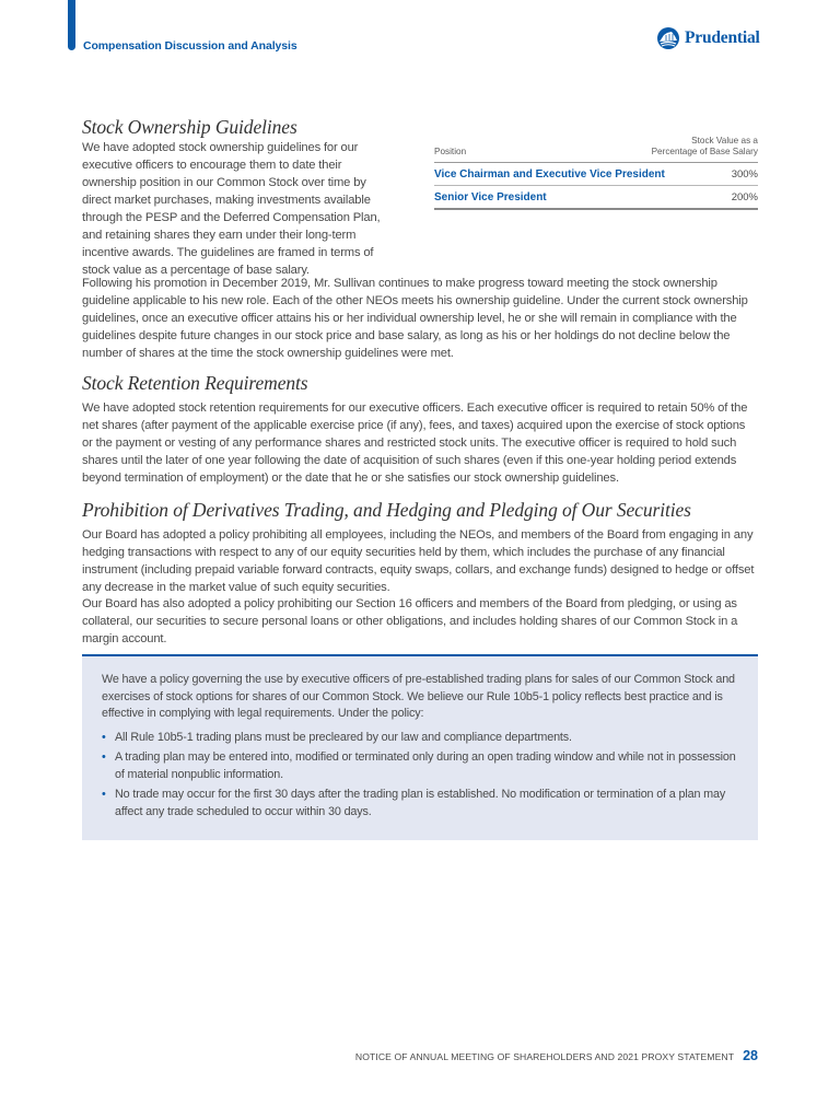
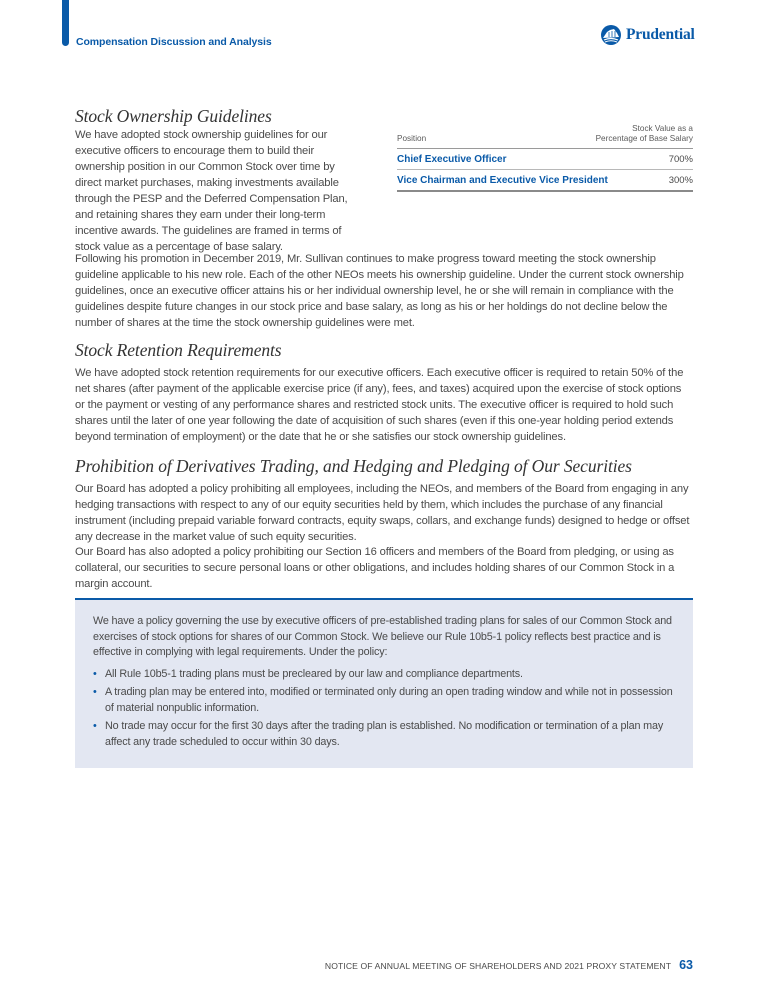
  Compensation Discussion and Analysis
  Prudential
  Stock Ownership Guidelines
- We have adopted stock ownership guidelines for our executive officers to encourage them to date their ownership position in our Common Stock over time by direct market purchases, making investments available through the PESP and the Deferred Compensation Plan, and retaining shares they earn under their long-term incentive awards. The guidelines are framed in terms of stock value as a percentage of base salary.
+ We have adopted stock ownership guidelines for our executive officers to encourage them to build their ownership position in our Common Stock over time by direct market purchases, making investments available through the PESP and the Deferred Compensation Plan, and retaining shares they earn under their long-term incentive awards. The guidelines are framed in terms of stock value as a percentage of base salary.
  Position
  Stock Value as a
  Percentage of Base Salary
+ Chief Executive Officer
+ 700%
  Vice Chairman and Executive Vice President
  300%
- Senior Vice President
- 200%
  Following his promotion in December 2019, Mr. Sullivan continues to make progress toward meeting the stock ownership guideline applicable to his new role. Each of the other NEOs meets his ownership guideline. Under the current stock ownership guidelines, once an executive officer attains his or her individual ownership level, he or she will remain in compliance with the guidelines despite future changes in our stock price and base salary, as long as his or her holdings do not decline below the number of shares at the time the stock ownership guidelines were met.
  Stock Retention Requirements
  We have adopted stock retention requirements for our executive officers. Each executive officer is required to retain 50% of the net shares (after payment of the applicable exercise price (if any), fees, and taxes) acquired upon the exercise of stock options or the payment or vesting of any performance shares and restricted stock units. The executive officer is required to hold such shares until the later of one year following the date of acquisition of such shares (even if this one-year holding period extends beyond termination of employment) or the date that he or she satisfies our stock ownership guidelines.
  Prohibition of Derivatives Trading, and Hedging and Pledging of Our Securities
  Our Board has adopted a policy prohibiting all employees, including the NEOs, and members of the Board from engaging in any hedging transactions with respect to any of our equity securities held by them, which includes the purchase of any financial instrument (including prepaid variable forward contracts, equity swaps, collars, and exchange funds) designed to hedge or offset any decrease in the market value of such equity securities.
  Our Board has also adopted a policy prohibiting our Section 16 officers and members of the Board from pledging, or using as collateral, our securities to secure personal loans or other obligations, and includes holding shares of our Common Stock in a margin account.
  We have a policy governing the use by executive officers of pre-established trading plans for sales of our Common Stock and exercises of stock options for shares of our Common Stock. We believe our Rule 10b5-1 policy reflects best practice and is effective in complying with legal requirements. Under the policy:
  •
  All Rule 10b5-1 trading plans must be precleared by our law and compliance departments.
  •
  A trading plan may be entered into, modified or terminated only during an open trading window and while not in possession of material nonpublic information.
  •
  No trade may occur for the first 30 days after the trading plan is established. No modification or termination of a plan may affect any trade scheduled to occur within 30 days.
  NOTICE OF ANNUAL MEETING OF SHAREHOLDERS AND 2021 PROXY STATEMENT
- 28
+ 63
